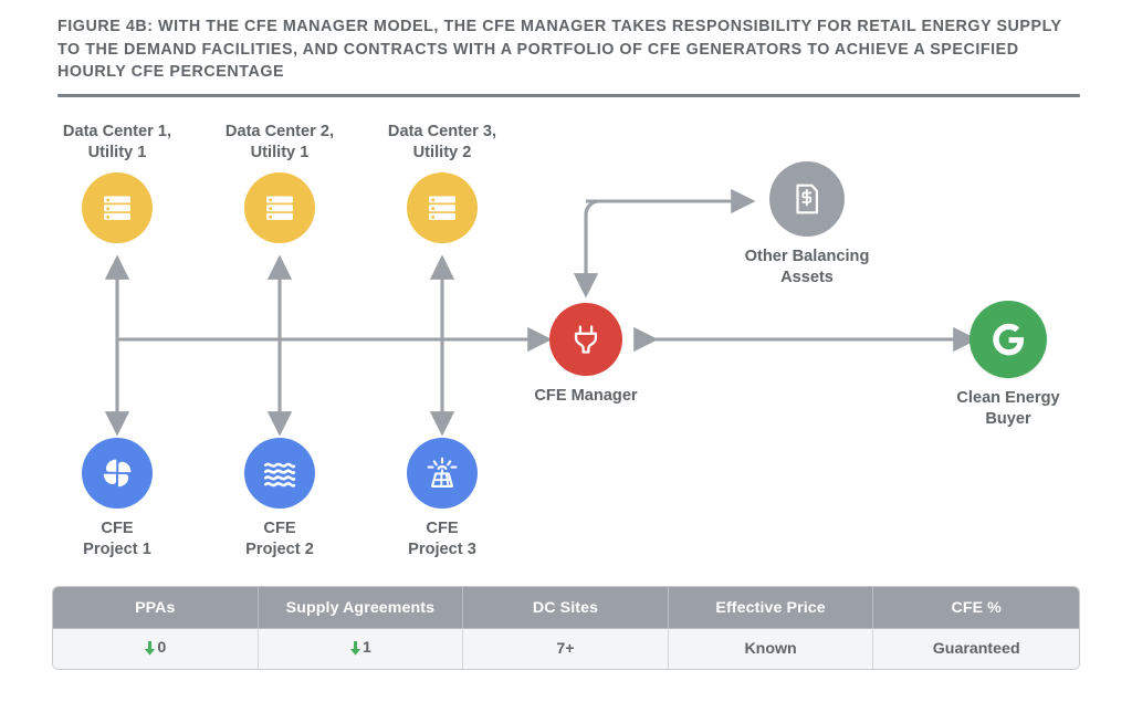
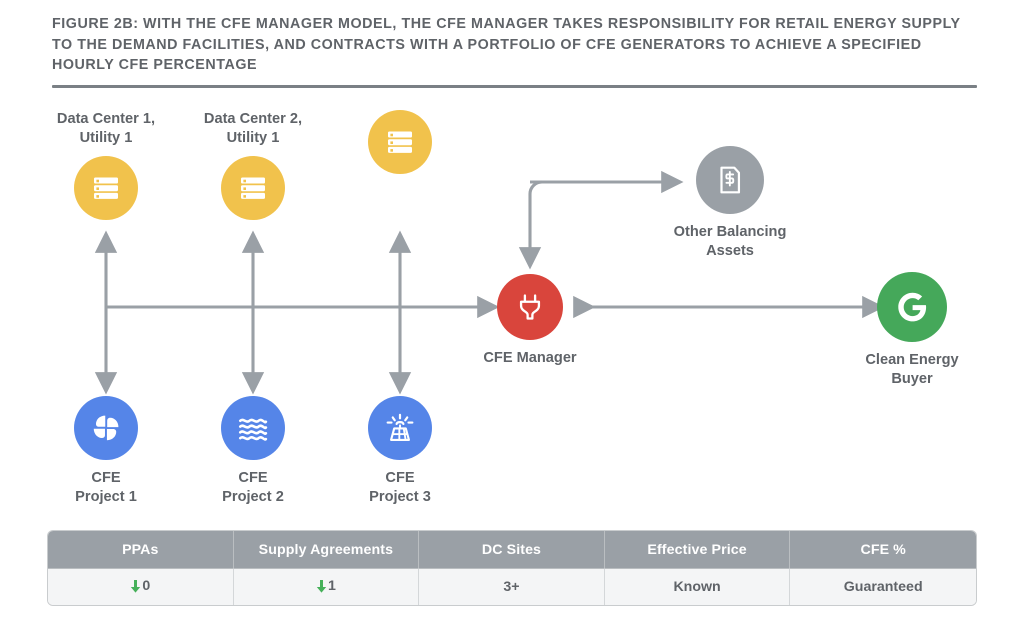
- FIGURE 4B: WITH THE CFE MANAGER MODEL, THE CFE MANAGER TAKES RESPONSIBILITY FOR RETAIL ENERGY SUPPLY TO THE DEMAND FACILITIES, AND CONTRACTS WITH A PORTFOLIO OF CFE GENERATORS TO ACHIEVE A SPECIFIED HOURLY CFE PERCENTAGE
+ FIGURE 2B: WITH THE CFE MANAGER MODEL, THE CFE MANAGER TAKES RESPONSIBILITY FOR RETAIL ENERGY SUPPLY TO THE DEMAND FACILITIES, AND CONTRACTS WITH A PORTFOLIO OF CFE GENERATORS TO ACHIEVE A SPECIFIED HOURLY CFE PERCENTAGE
  Data Center 1,
  Utility 1
  Data Center 2,
  Utility 1
- Data Center 3,
- Utility 2
  CFE
  Project 1
  CFE
  Project 2
  CFE
  Project 3
  CFE Manager
  Other Balancing
  Assets
  Clean Energy
  Buyer
  PPAs	Supply Agreements	DC Sites	Effective Price	CFE %
- 0	1	7+	Known	Guaranteed
+ 0	1	3+	Known	Guaranteed
